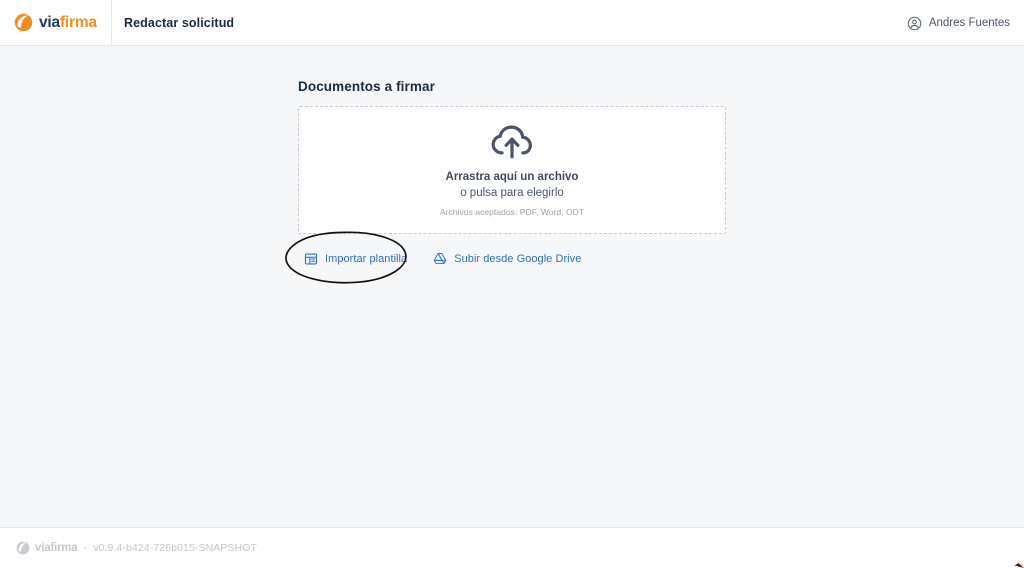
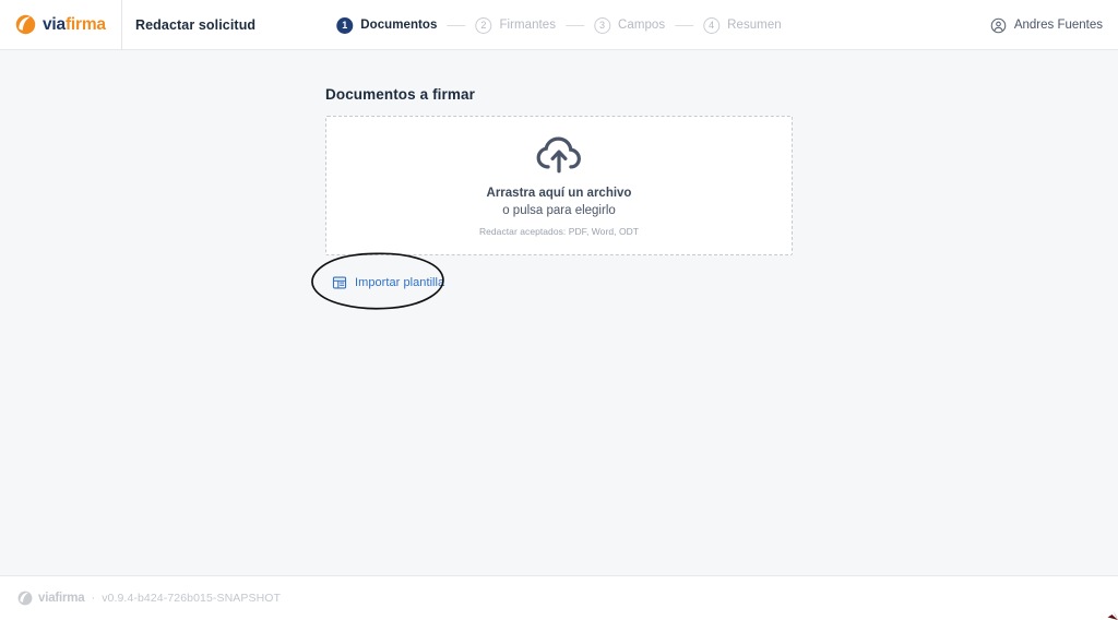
  viafirma
  Redactar solicitud
+ 1
+ Documentos
+ 2
+ Firmantes
+ 3
+ Campos
+ 4
+ Resumen
  Andres Fuentes
  Documentos a firmar
  Arrastra aquí un archivo
  o pulsa para elegirlo
- Archivos aceptados: PDF, Word, ODT
+ Redactar aceptados: PDF, Word, ODT
  Importar plantilla
- Subir desde Google Drive
  viafirma
  ·
  v0.9.4-b424-726b015-SNAPSHOT
